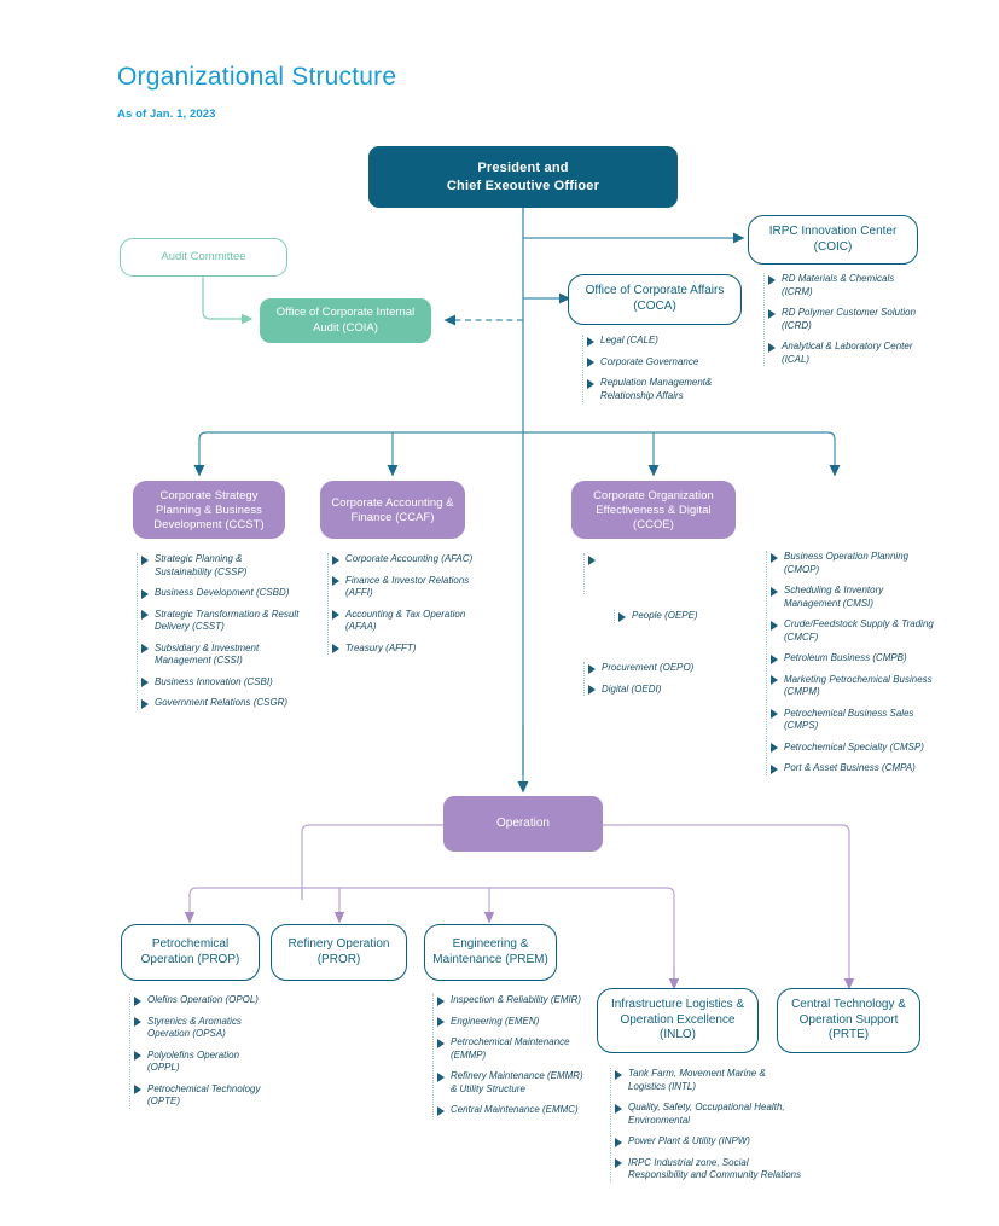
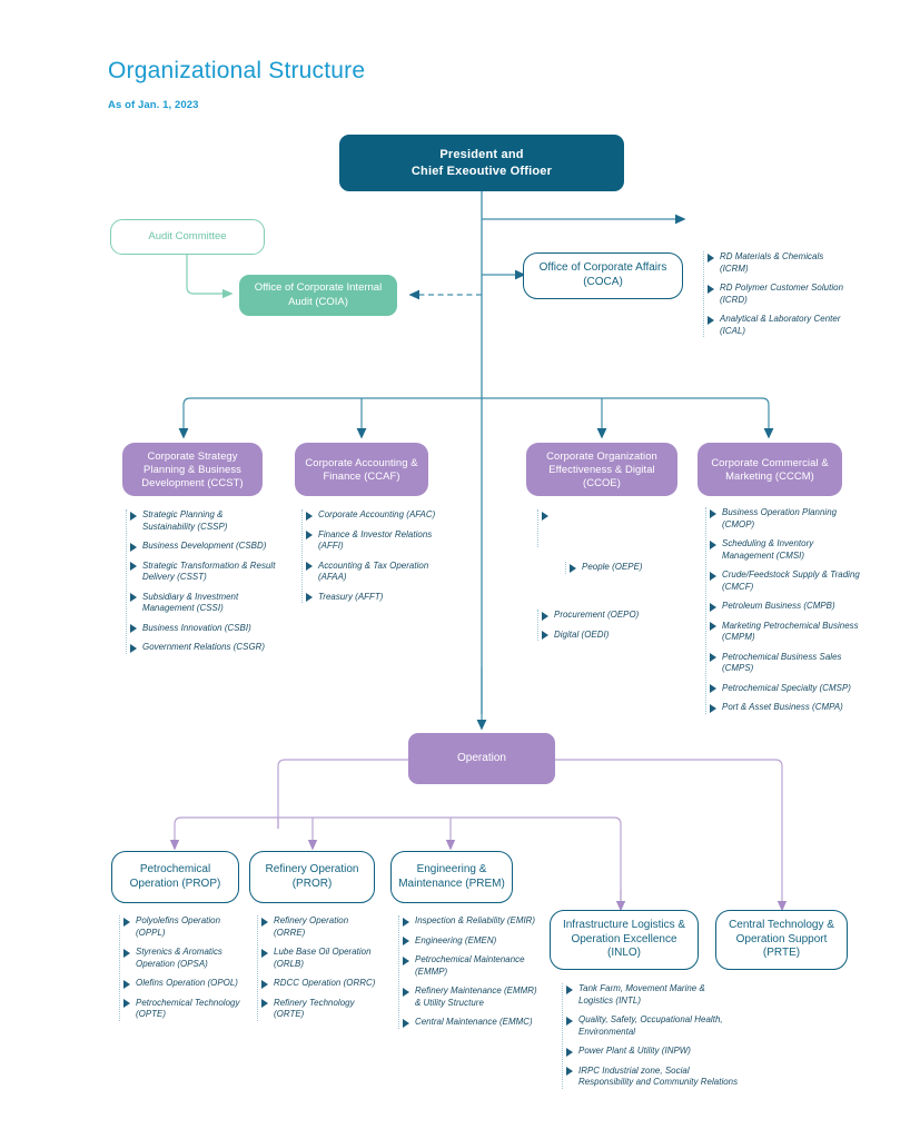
  Organizational Structure
  As of Jan. 1, 2023
  President and
  Chief Exeoutive Offioer
  Audit Committee
  Office of Corporate Internal Audit (COIA)
  Office of Corporate Affairs (COCA)
- Legal (CALE)
- Corporate Governance
- Repulation Management& Relationship Affairs
- IRPC Innovation Center (COIC)
  RD Materials & Chemicals (ICRM)
  RD Polymer Customer Solution (ICRD)
  Analytical & Laboratory Center (ICAL)
  Corporate Strategy Planning & Business Development (CCST)
  Strategic Planning & Sustainability (CSSP)
  Business Development (CSBD)
  Strategic Transformation & Result Delivery (CSST)
  Subsidiary & Investment Management (CSSI)
  Business Innovation (CSBI)
  Government Relations (CSGR)
  Corporate Accounting & Finance (CCAF)
  Corporate Accounting (AFAC)
  Finance & Investor Relations (AFFI)
  Accounting & Tax Operation (AFAA)
  Treasury (AFFT)
  Corporate Organization Effectiveness & Digital (CCOE)
  People (OEPE)
  Procurement (OEPO)
  Digital (OEDI)
+ Corporate Commercial & Marketing (CCCM)
  Business Operation Planning (CMOP)
  Scheduling & Inventory Management (CMSI)
  Crude/Feedstock Supply & Trading (CMCF)
  Petroleum Business (CMPB)
  Marketing Petrochemical Business (CMPM)
  Petrochemical Business Sales (CMPS)
  Petrochemical Specialty (CMSP)
  Port & Asset Business (CMPA)
  Operation
  Petrochemical Operation (PROP)
- Olefins Operation (OPOL)
+ Polyolefins Operation (OPPL)
  Styrenics & Aromatics Operation (OPSA)
- Polyolefins Operation (OPPL)
+ Olefins Operation (OPOL)
  Petrochemical Technology (OPTE)
  Refinery Operation (PROR)
+ Refinery Operation (ORRE)
+ Lube Base Oil Operation (ORLB)
+ RDCC Operation (ORRC)
+ Refinery Technology (ORTE)
  Engineering & Maintenance (PREM)
  Inspection & Reliability (EMIR)
  Engineering (EMEN)
  Petrochemical Maintenance (EMMP)
  Refinery Maintenance (EMMR) & Utility Structure
  Central Maintenance (EMMC)
  Infrastructure Logistics & Operation Excellence (INLO)
  Tank Farm, Movement Marine & Logistics (INTL)
  Quality, Safety, Occupational Health, Environmental
  Power Plant & Utility (INPW)
  IRPC Industrial zone, Social Responsibility and Community Relations
  Central Technology & Operation Support (PRTE)
